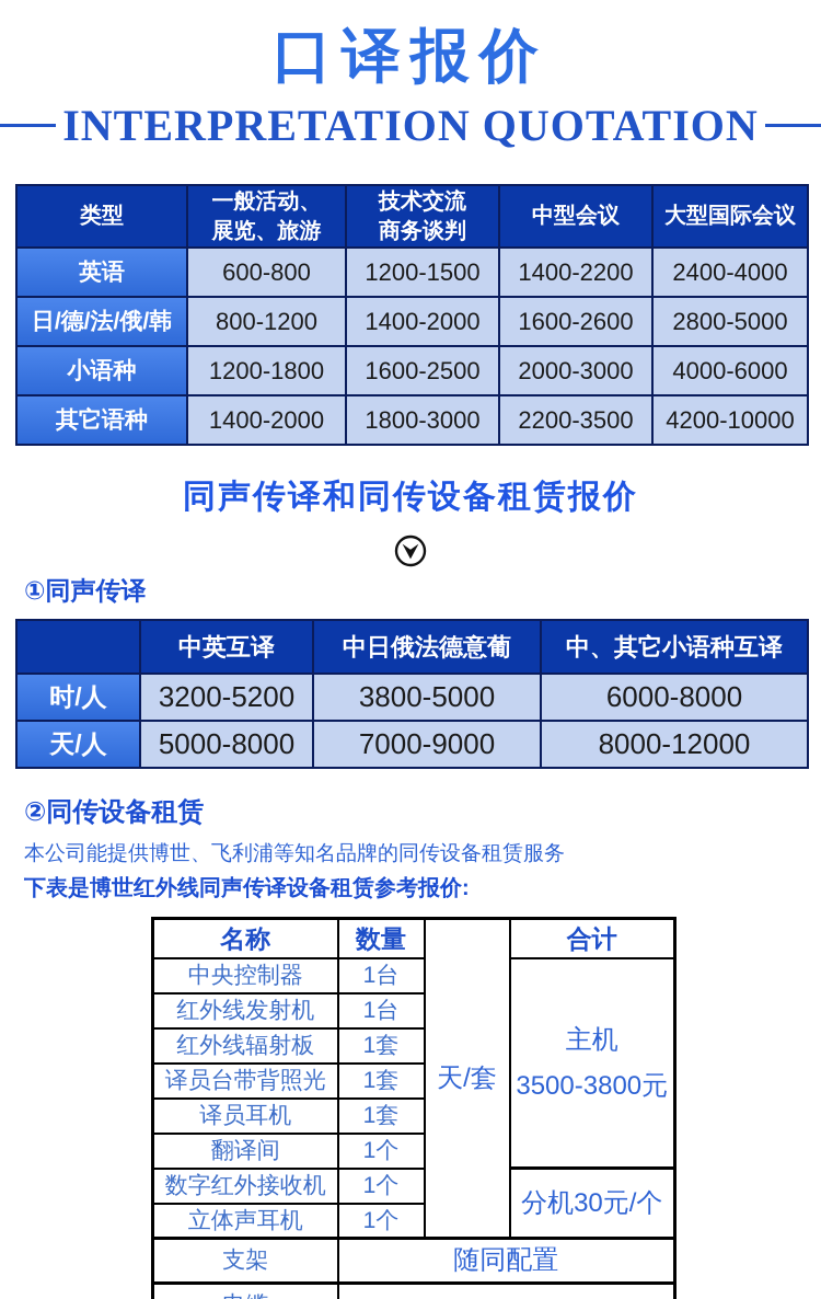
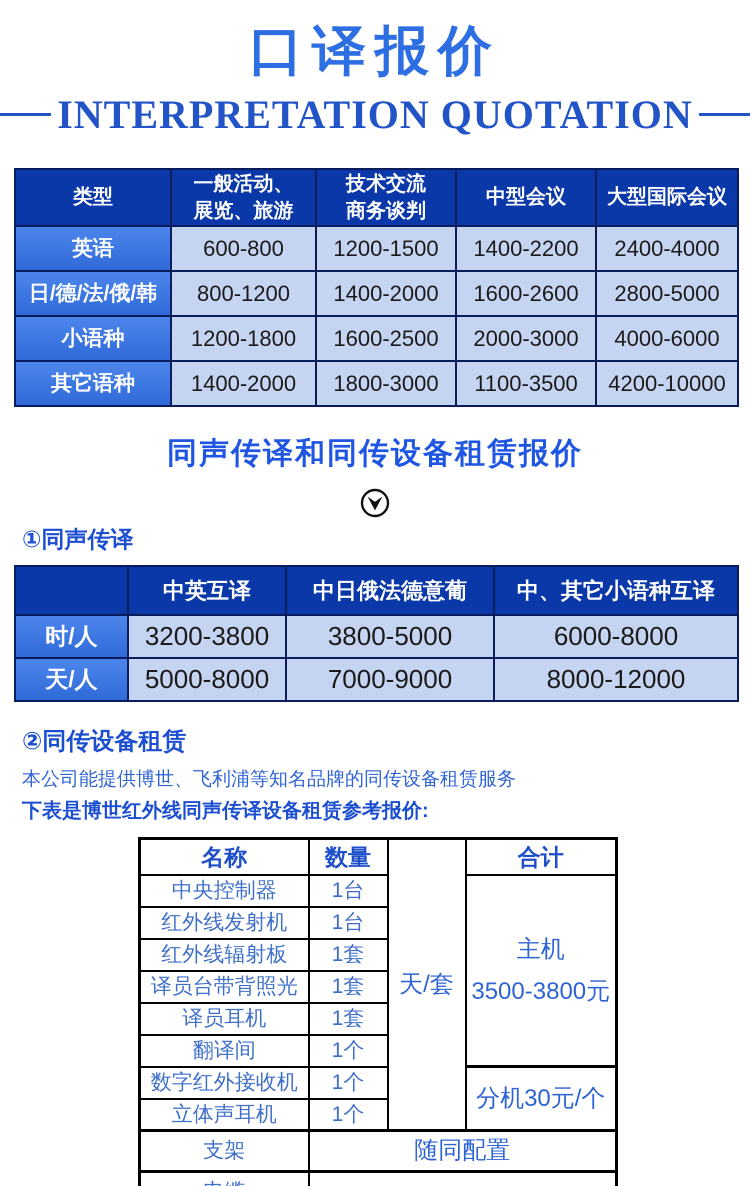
  口译报价
  INTERPRETATION QUOTATION
  类型	一般活动、 展览、旅游	技术交流 商务谈判	中型会议	大型国际会议
  英语	600-800	1200-1500	1400-2200	2400-4000
  日/德/法/俄/韩	800-1200	1400-2000	1600-2600	2800-5000
  小语种	1200-1800	1600-2500	2000-3000	4000-6000
- 其它语种	1400-2000	1800-3000	2200-3500	4200-10000
+ 其它语种	1400-2000	1800-3000	1100-3500	4200-10000
  同声传译和同传设备租赁报价
  ①同声传译
  	中英互译	中日俄法德意葡	中、其它小语种互译
- 时/人	3200-5200	3800-5000	6000-8000
+ 时/人	3200-3800	3800-5000	6000-8000
  天/人	5000-8000	7000-9000	8000-12000
  ②同传设备租赁
  本公司能提供博世、飞利浦等知名品牌的同传设备租赁服务
  下表是博世红外线同声传译设备租赁参考报价:
  名称	数量	天/套	合计
  中央控制器	1台	主机 3500-3800元
  红外线发射机	1台
  红外线辐射板	1套
  译员台带背照光	1套
  译员耳机	1套
  翻译间	1个
  数字红外接收机	1个	分机30元/个
  立体声耳机	1个
  支架	随同配置
